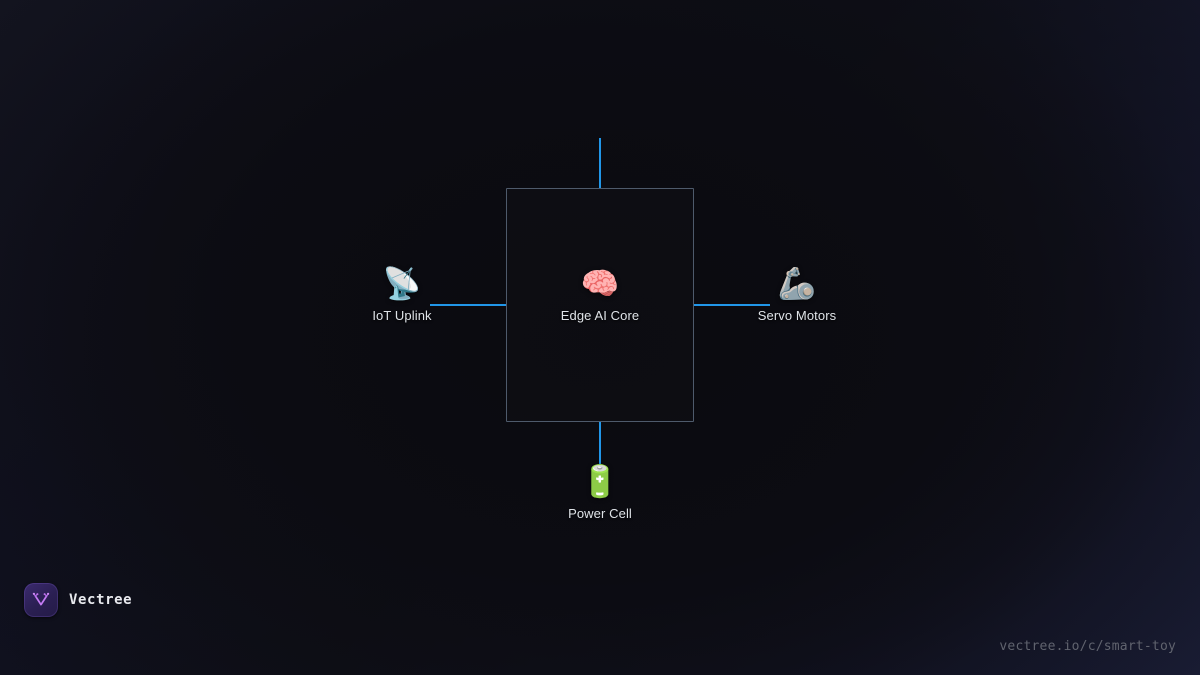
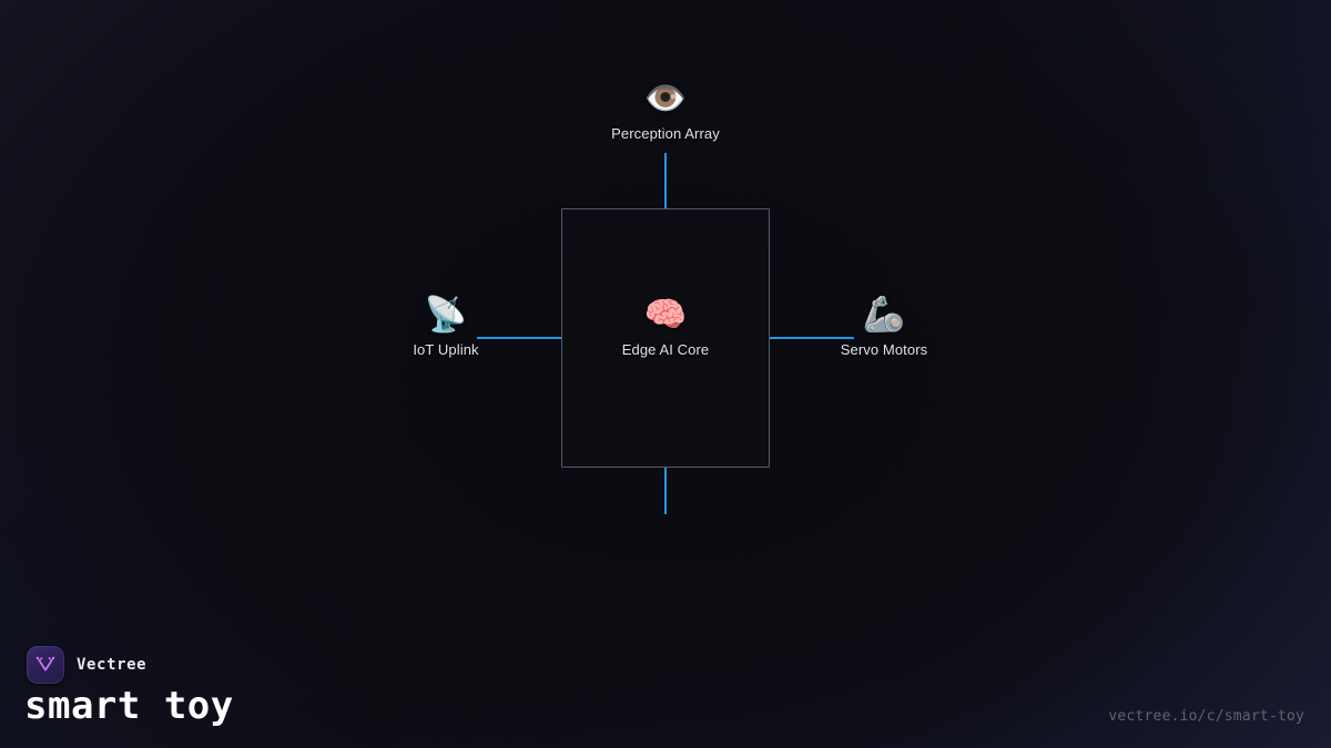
+ 👁️
+ Perception Array
  📡
  IoT Uplink
  🧠
  Edge AI Core
  🦾
  Servo Motors
- 🔋
- Power Cell
  Vectree
+ smart toy
  vectree.io/c/smart-toy
